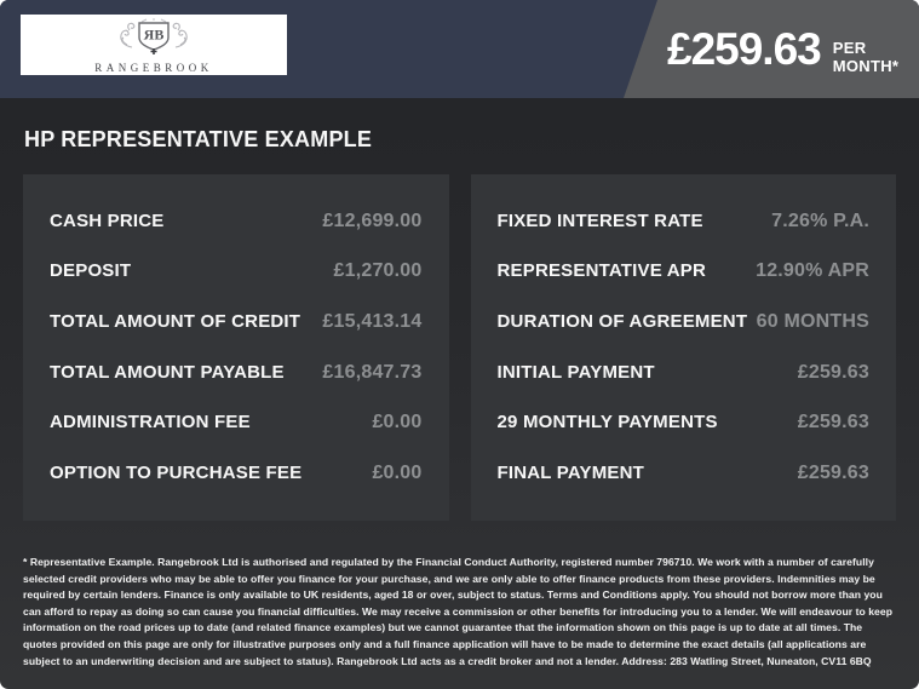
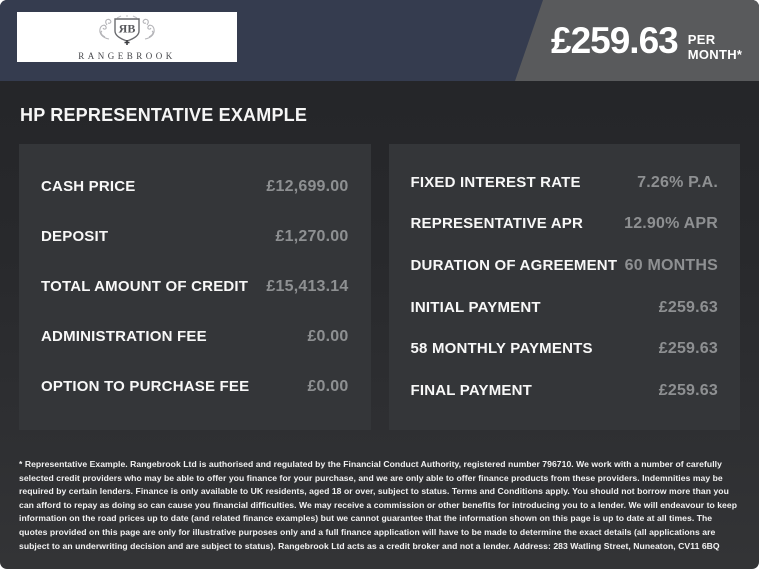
  ЯB
  RANGEBROOK
  £259.63
  PER MONTH*
  HP REPRESENTATIVE EXAMPLE
  CASH PRICE
  £12,699.00
  DEPOSIT
  £1,270.00
  TOTAL AMOUNT OF CREDIT
  £15,413.14
- TOTAL AMOUNT PAYABLE
- £16,847.73
  ADMINISTRATION FEE
  £0.00
  OPTION TO PURCHASE FEE
  £0.00
  FIXED INTEREST RATE
  7.26% P.A.
  REPRESENTATIVE APR
  12.90% APR
  DURATION OF AGREEMENT
  60 MONTHS
  INITIAL PAYMENT
  £259.63
- 29 MONTHLY PAYMENTS
+ 58 MONTHLY PAYMENTS
  £259.63
  FINAL PAYMENT
  £259.63
  * Representative Example. Rangebrook Ltd is authorised and regulated by the Financial Conduct Authority, registered number 796710. We work with a number of carefully selected credit providers who may be able to offer you finance for your purchase, and we are only able to offer finance products from these providers. Indemnities may be required by certain lenders. Finance is only available to UK residents, aged 18 or over, subject to status. Terms and Conditions apply. You should not borrow more than you can afford to repay as doing so can cause you financial difficulties. We may receive a commission or other benefits for introducing you to a lender. We will endeavour to keep information on the road prices up to date (and related finance examples) but we cannot guarantee that the information shown on this page is up to date at all times. The quotes provided on this page are only for illustrative purposes only and a full finance application will have to be made to determine the exact details (all applications are subject to an underwriting decision and are subject to status). Rangebrook Ltd acts as a credit broker and not a lender. Address: 283 Watling Street, Nuneaton, CV11 6BQ
